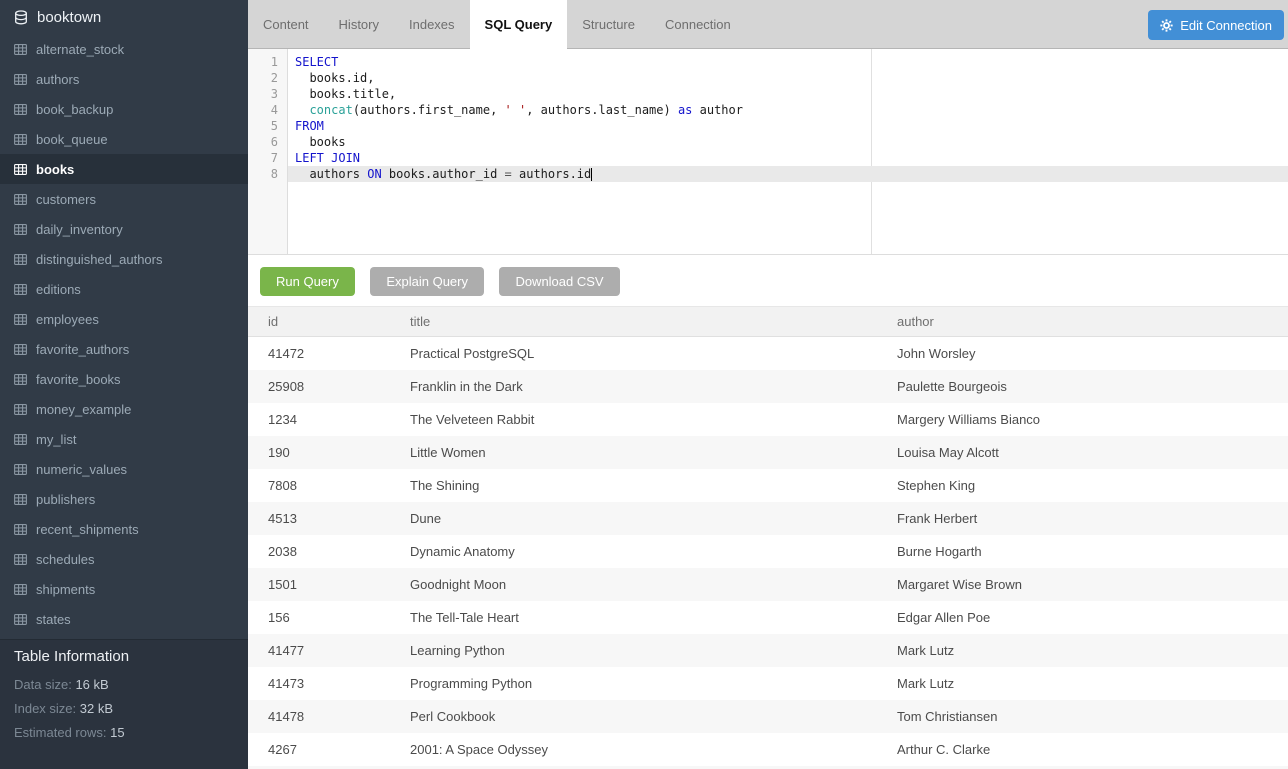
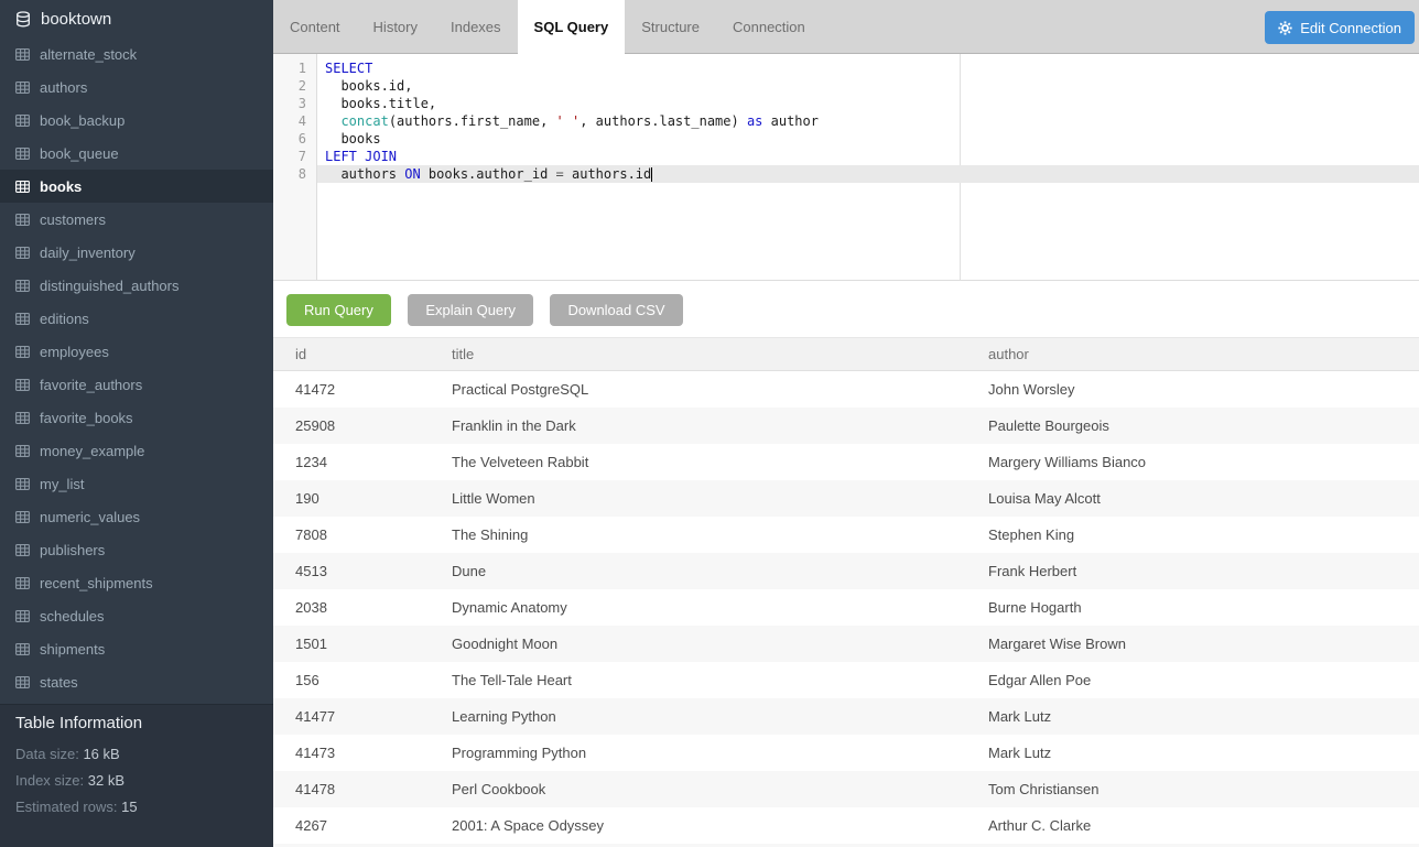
  booktown
  alternate_stock
  authors
  book_backup
  book_queue
  books
  customers
  daily_inventory
  distinguished_authors
  editions
  employees
  favorite_authors
  favorite_books
  money_example
  my_list
  numeric_values
  publishers
  recent_shipments
  schedules
  shipments
  states
  Table Information
  Data size: 16 kB
  Index size: 32 kB
  Estimated rows: 15
  Content
  History
  Indexes
  SQL Query
  Structure
  Connection
  Edit Connection
  1
  SELECT
  2
  books.id,
  3
  books.title,
  4
  concat(authors.first_name, ' ', authors.last_name) as author
- 5
- FROM
  6
  books
  7
  LEFT JOIN
  8
  authors ON books.author_id = authors.id
  Run Query Explain Query Download CSV
  id
  title
  author
  41472
  Practical PostgreSQL
  John Worsley
  25908
  Franklin in the Dark
  Paulette Bourgeois
  1234
  The Velveteen Rabbit
  Margery Williams Bianco
  190
  Little Women
  Louisa May Alcott
  7808
  The Shining
  Stephen King
  4513
  Dune
  Frank Herbert
  2038
  Dynamic Anatomy
  Burne Hogarth
  1501
  Goodnight Moon
  Margaret Wise Brown
  156
  The Tell-Tale Heart
  Edgar Allen Poe
  41477
  Learning Python
  Mark Lutz
  41473
  Programming Python
  Mark Lutz
  41478
  Perl Cookbook
  Tom Christiansen
  4267
  2001: A Space Odyssey
  Arthur C. Clarke
